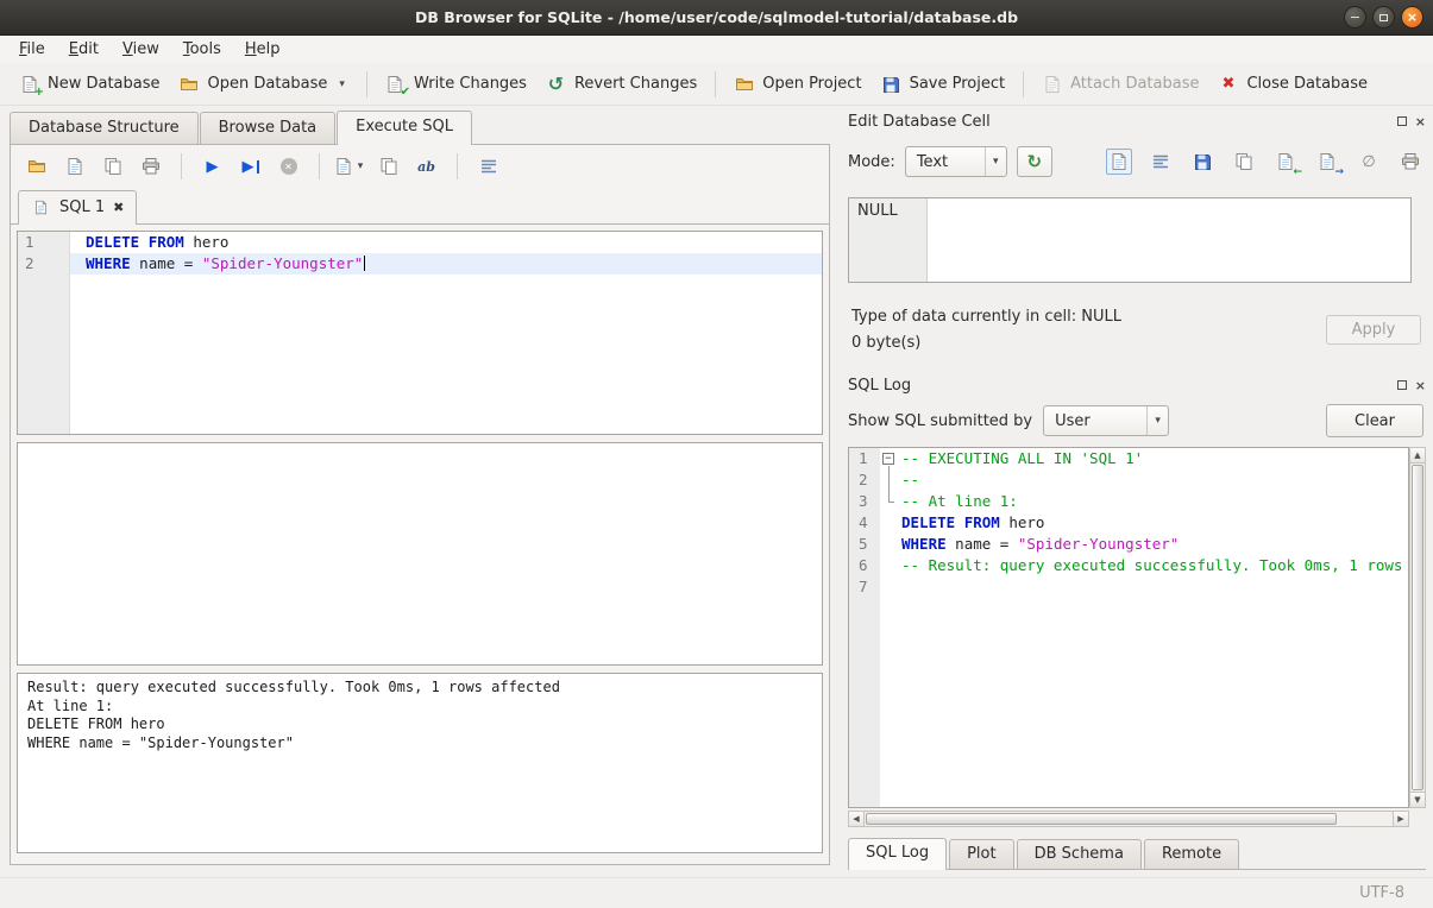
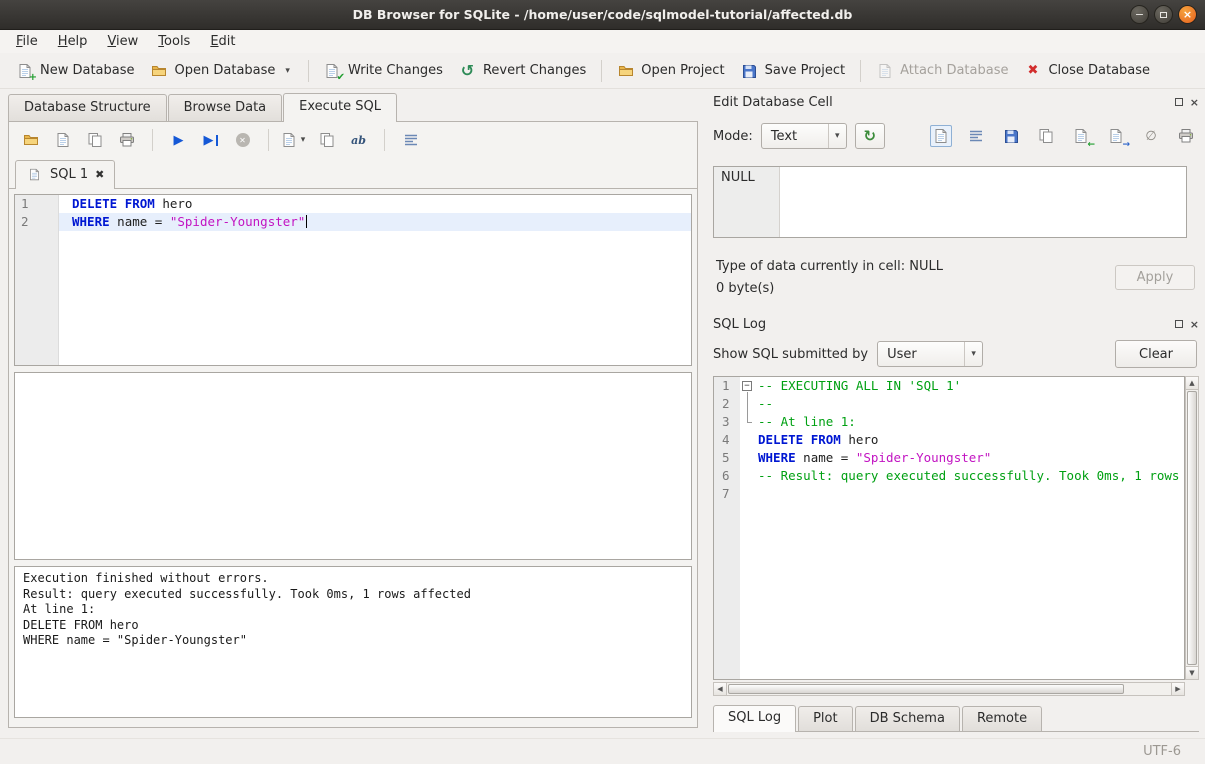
- DB Browser for SQLite - /home/user/code/sqlmodel-tutorial/database.db
+ DB Browser for SQLite - /home/user/code/sqlmodel-tutorial/affected.db
  −
  ×
  File
- Edit
+ Help
  View
  Tools
- Help
+ Edit
  +
  New Database
  Open Database
  ▾
  ✔
  Write Changes
  ↺
  Revert Changes
  Open Project
  Save Project
  Attach Database
  ✖
  Close Database
  Database Structure
  Browse Data
  Execute SQL
  ▶
  ▶
  ✕
  ▾
  ab
  SQL 1
  ✖
  1
  DELETE FROM hero
  2
  WHERE name = "Spider-Youngster"
+ Execution finished without errors.
  Result: query executed successfully. Took 0ms, 1 rows affected
  At line 1:
  DELETE FROM hero
  WHERE name = "Spider-Youngster"
  Edit Database Cell
  ×
  Mode:
  Text
  ▾
  ↻
  ←
  →
  ∅
  NULL
  Type of data currently in cell: NULL
  0 byte(s)
  Apply
  SQL Log
  ×
  Show SQL submitted by
  User
  ▾
  Clear
  1
  −
  -- EXECUTING ALL IN 'SQL 1'
  2
  --
  3
  -- At line 1:
  4
  DELETE FROM hero
  5
  WHERE name = "Spider-Youngster"
  6
  -- Result: query executed successfully. Took 0ms, 1 rows
  7
  ▲
  ▼
  ◀
  ▶
  SQL Log
  Plot
  DB Schema
  Remote
- UTF-8
+ UTF-6
